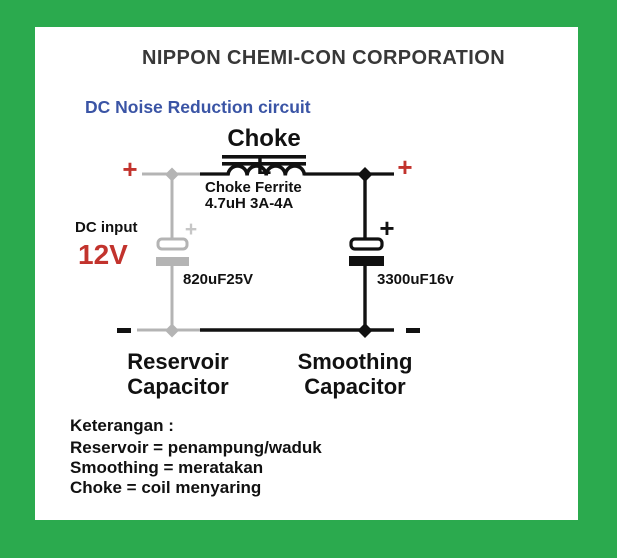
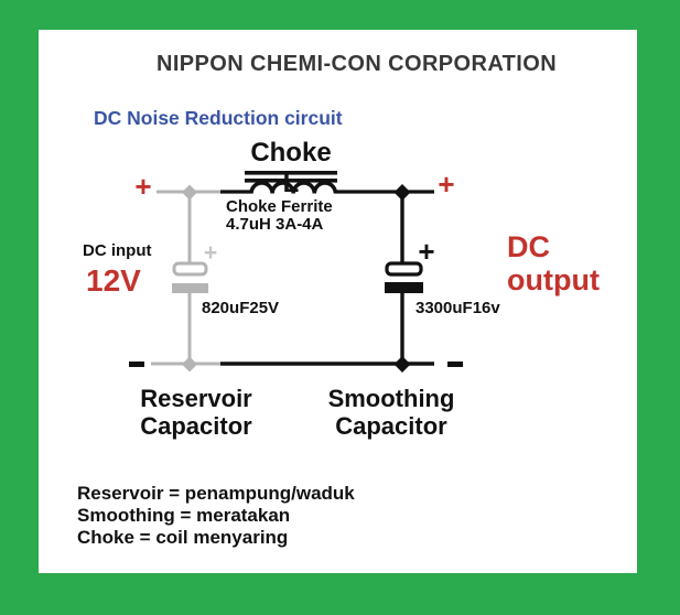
  NIPPON CHEMI-CON CORPORATION
  DC Noise Reduction circuit
  Choke L
  Choke Ferrite
  4.7uH 3A-4A
  DC input
  12V
  820uF25V
  3300uF16v
+ DC
+ output
  +
  +
  +
  +
  Reservoir
  Capacitor
  Smoothing
  Capacitor
- Keterangan :
  Reservoir = penampung/waduk
  Smoothing = meratakan
  Choke = coil menyaring
